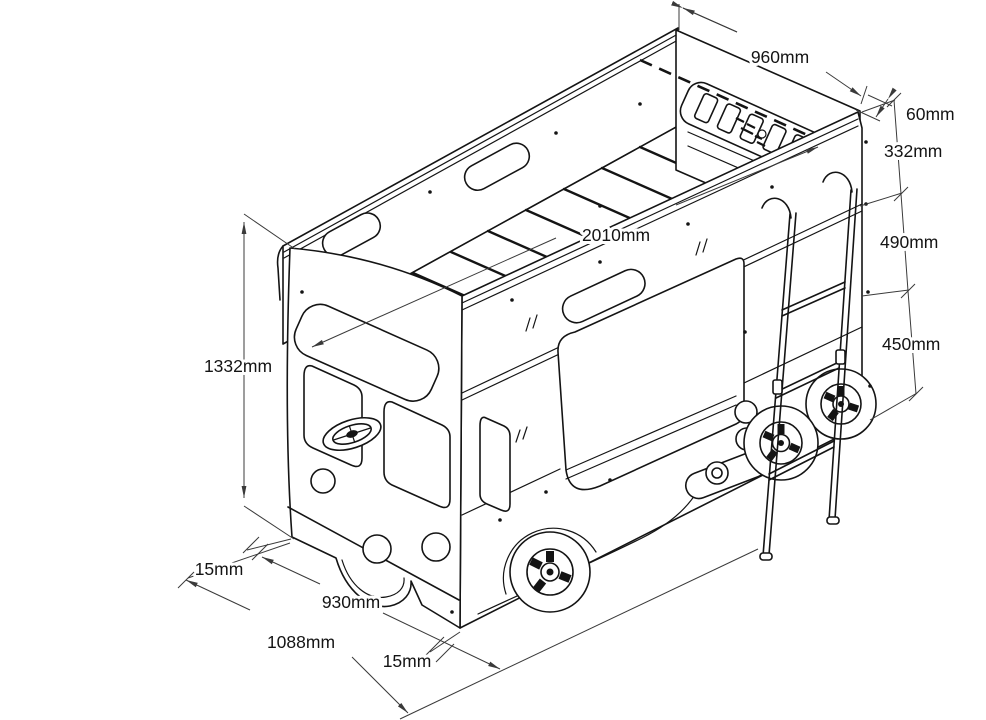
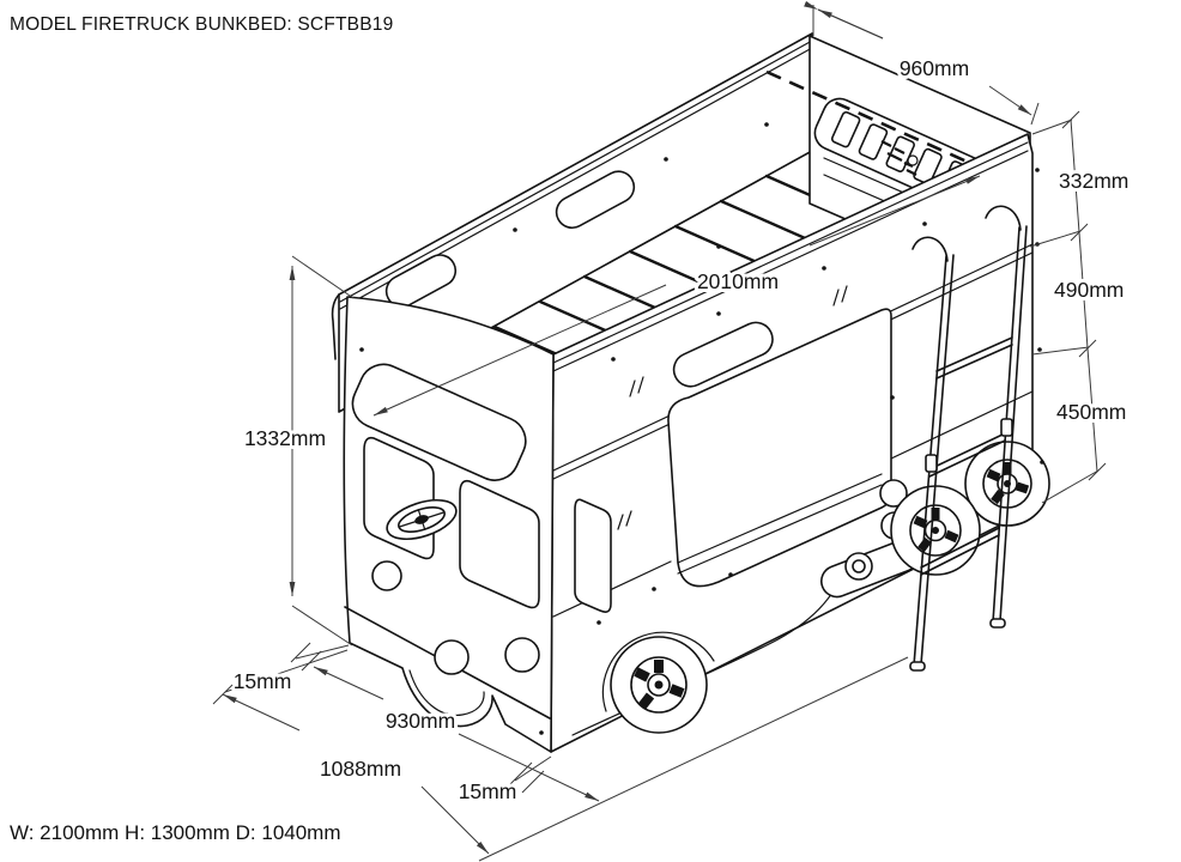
+ MODEL FIRETRUCK BUNKBED: SCFTBB19
  960mm
- 60mm
  332mm
  490mm
  450mm
  2010mm
  1332mm
  15mm
  930mm
  1088mm
  15mm
+ W: 2100mm H: 1300mm D: 1040mm
